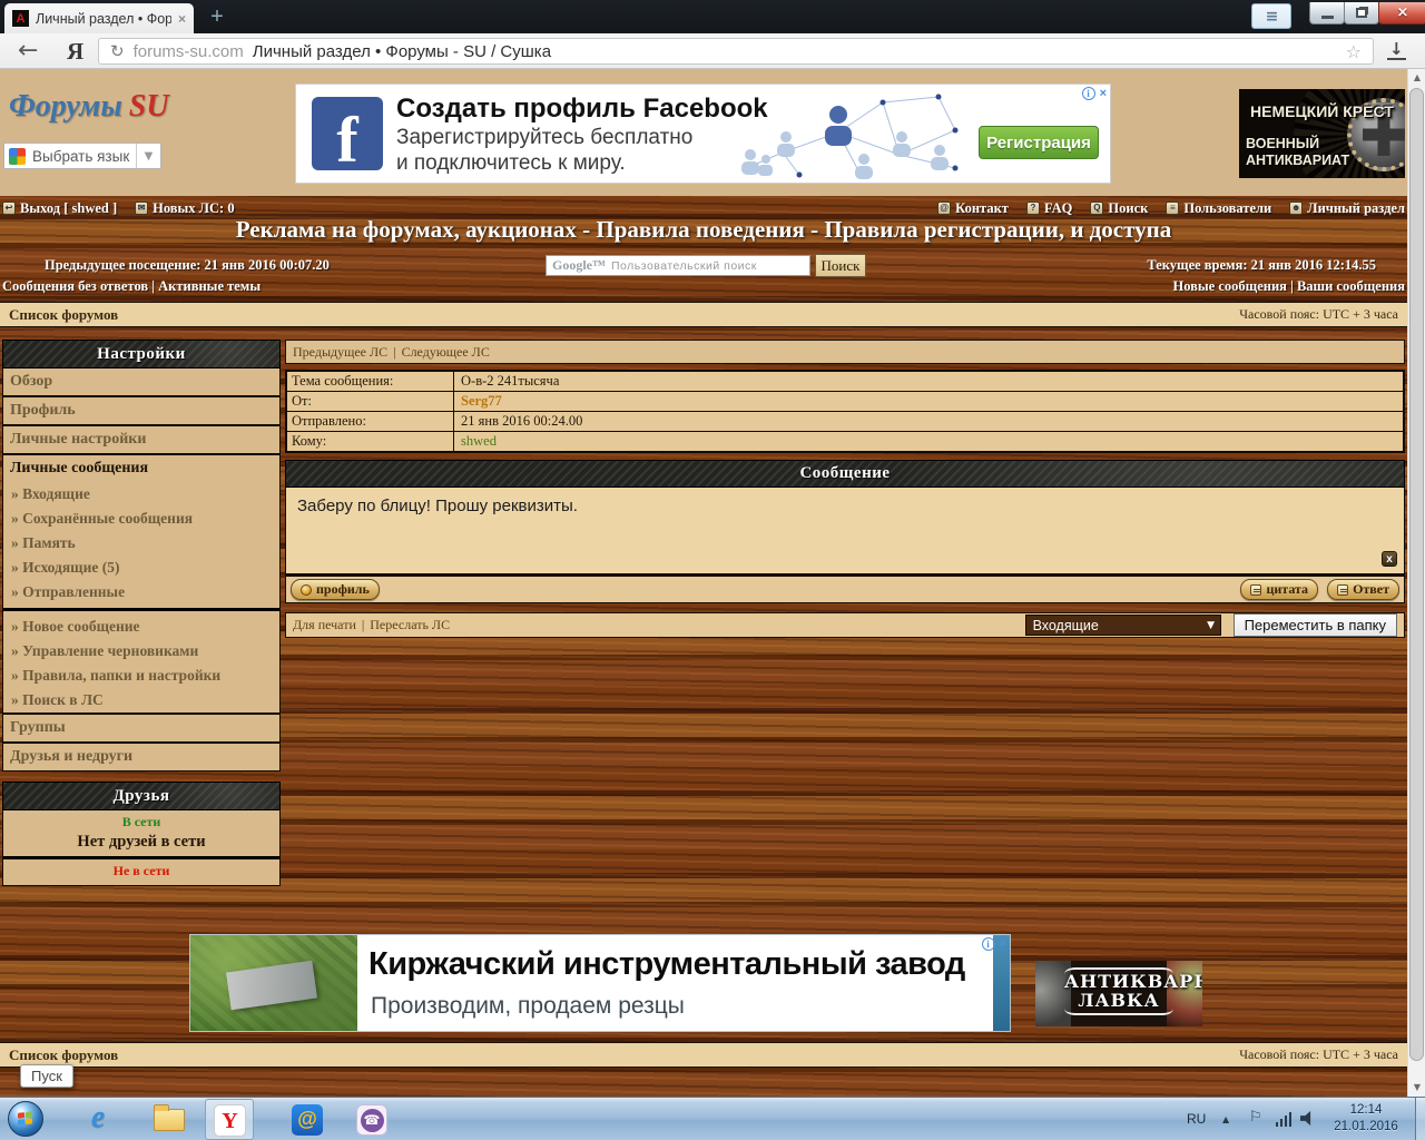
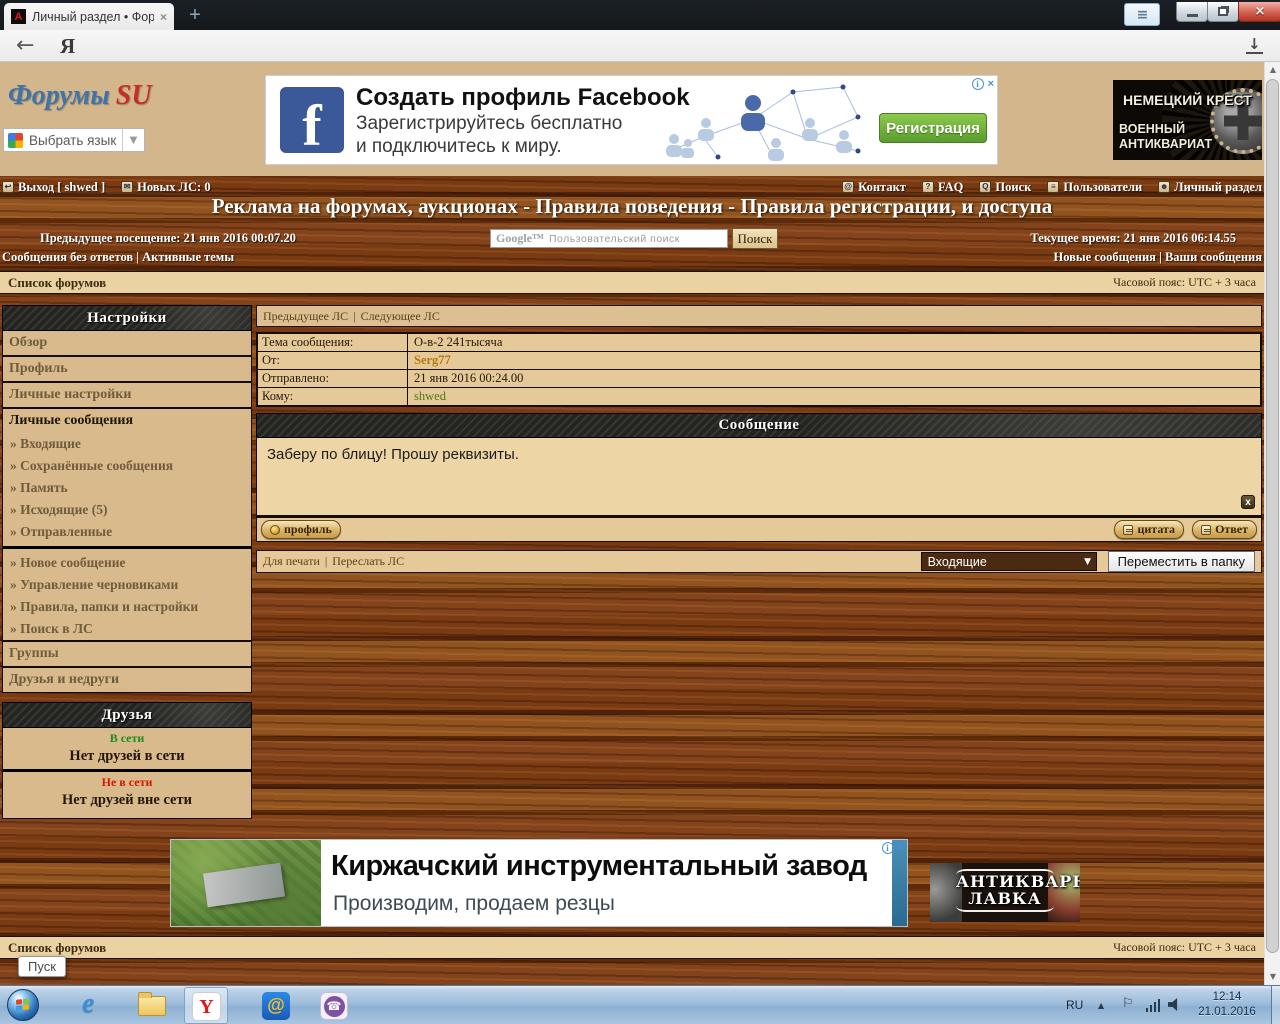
  A
  Личный раздел • Фор
  ×
  +
  ≡
  ×
  ←
  Я
- ↻
- forums-su.com
- Личный раздел • Форумы - SU / Сушка
- ☆
  ↓
  Форумы SU
  Выбрать язык
  ▼
  f
  Создать профиль Facebook
  Зарегистрируйтесь бесплатно
  и подключитесь к миру.
  Регистрация
  i
  ×
  НЕМЕЦКИЙ КРЕСТ
  ВОЕННЫЙ
  АНТИКВАРИАТ
  ↩
  Выход [ shwed ]
  ✉
  Новых ЛС: 0
  @
  Контакт
  ?
  FAQ
  Q
  Поиск
  ≡
  Пользователи
  ☻
  Личный раздел
  Реклама на форумах, аукционах - Правила поведения - Правила регистрации, и доступа
  Предыдущее посещение: 21 янв 2016 00:07.20
  Google™
  Пользовательский поиск
  Поиск
- Текущее время: 21 янв 2016 12:14.55
+ Текущее время: 21 янв 2016 06:14.55
  Сообщения без ответов | Активные темы
  Новые сообщения | Ваши сообщения
  Список форумов
  Часовой пояс: UTC + 3 часа
  Настройки
  Обзор
  Профиль
  Личные настройки
  Личные сообщения
  » Входящие
  » Сохранённые сообщения
  » Память
  » Исходящие (5)
  » Отправленные
  » Новое сообщение
  » Управление черновиками
  » Правила, папки и настройки
  » Поиск в ЛС
  Группы
  Друзья и недруги
  Друзья
  В сети
  Нет друзей в сети
  Не в сети
+ Нет друзей вне сети
  Предыдущее ЛС
  |
  Следующее ЛС
  Тема сообщения:
  О-в-2 241тысяча
  От:
  Serg77
  Отправлено:
  21 янв 2016 00:24.00
  Кому:
  shwed
  Сообщение
  Заберу по блицу! Прошу реквизиты.
  x
  профиль
  цитата
  Ответ
  Для печати
  |
  Переслать ЛС
  Входящие
  ▼
  Переместить в папку
  Киржачский инструментальный завод
  Производим, продаем резцы
  i
  ×
  АНТИКВАР
  ЛАВКА
  Список форумов
  Часовой пояс: UTC + 3 часа
  ▲
  ▼
  Пуск
  e
  Y
  @
  ☎
  RU
  ▲
  ⚐
  12:14
  21.01.2016
